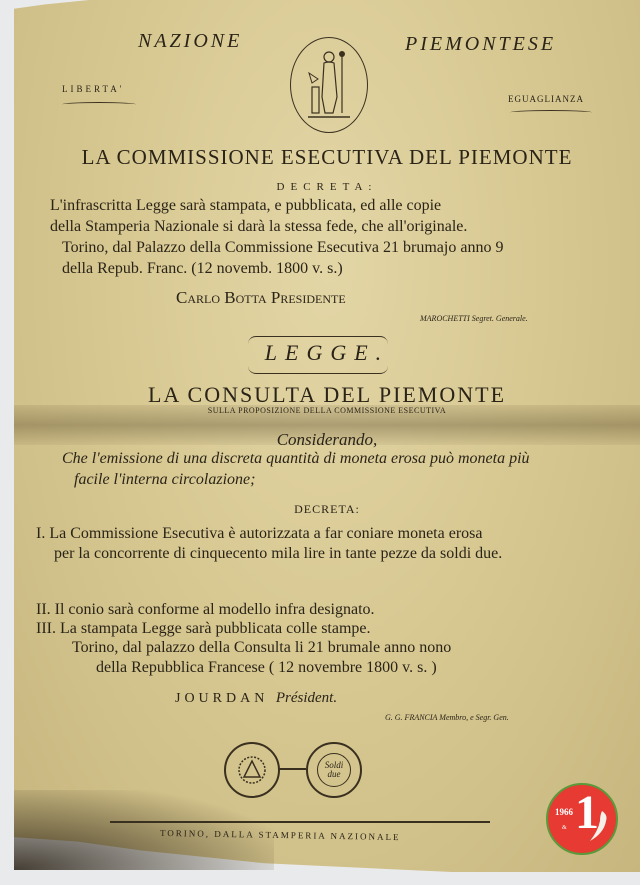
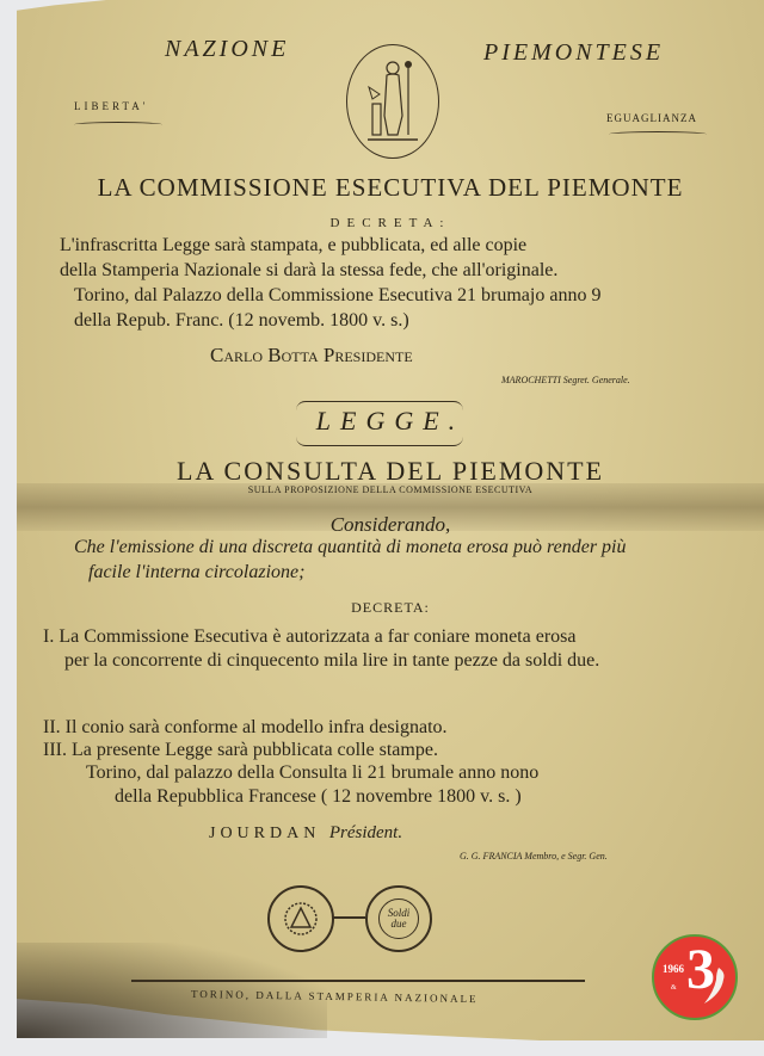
  NAZIONE
  PIEMONTESE
  LIBERTA'
  EGUAGLIANZA
  LA COMMISSIONE ESECUTIVA DEL PIEMONTE
  DECRETA:
  L'infrascritta Legge sarà stampata, e pubblicata, ed alle copie
  della Stamperia Nazionale si darà la stessa fede, che all'originale.
  Torino, dal Palazzo della Commissione Esecutiva 21 brumajo anno 9
  della Repub. Franc. (12 novemb. 1800 v. s.)
  Carlo Botta Presidente
  MAROCHETTI Segret. Generale.
  LEGGE.
  LA CONSULTA DEL PIEMONTE
  SULLA PROPOSIZIONE DELLA COMMISSIONE ESECUTIVA
  Considerando,
- Che l'emissione di una discreta quantità di moneta erosa può moneta più
+ Che l'emissione di una discreta quantità di moneta erosa può render più
  facile l'interna circolazione;
  DECRETA:
  I. La Commissione Esecutiva è autorizzata a far coniare moneta erosa
  per la concorrente di cinquecento mila lire in tante pezze da soldi due.
  II. Il conio sarà conforme al modello infra designato.
- III. La stampata Legge sarà pubblicata colle stampe.
+ III. La presente Legge sarà pubblicata colle stampe.
  Torino, dal palazzo della Consulta li 21 brumale anno nono
  della Repubblica Francese ( 12 novembre 1800 v. s. )
  JOURDAN Président.
  G. G. FRANCIA Membro, e Segr. Gen.
  Soldi
  due
  TORINO, DALLA STAMPERIA NAZIONALE
  1966
- 1
+ 3
